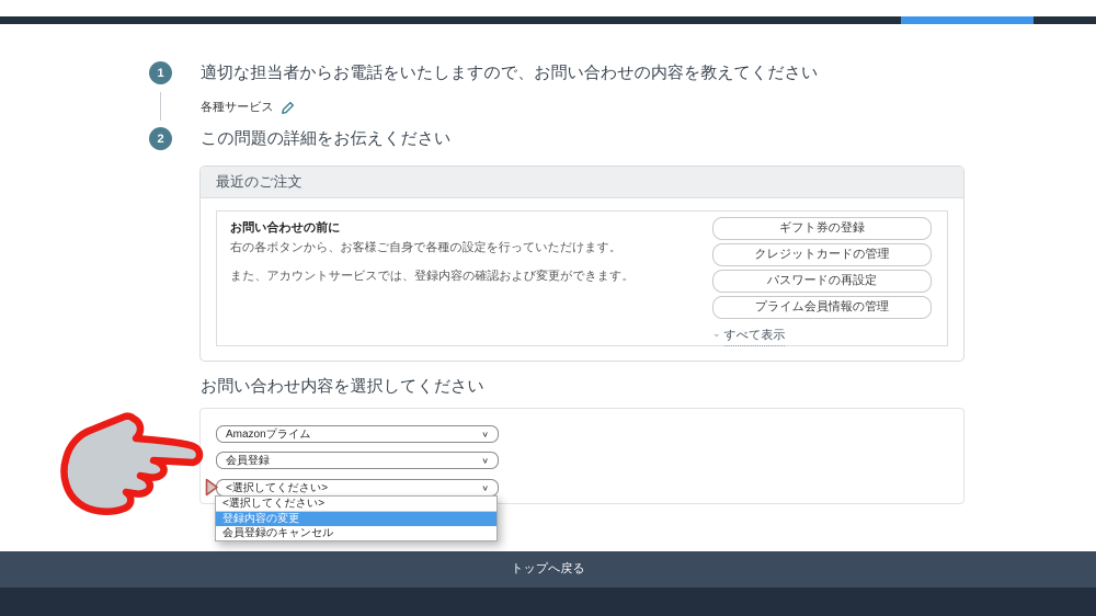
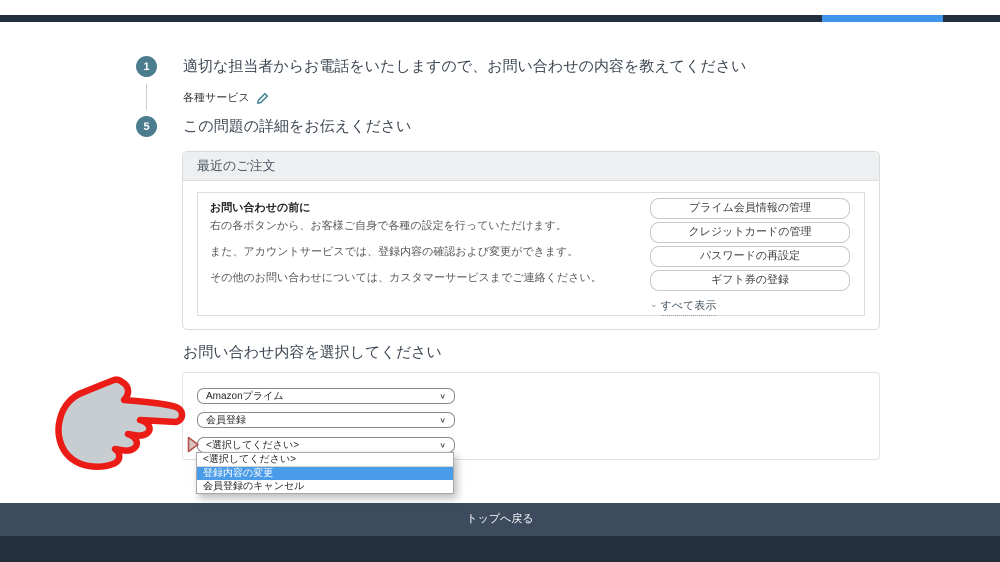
  1
  適切な担当者からお電話をいたしますので、お問い合わせの内容を教えてください
  各種サービス
- 2
+ 5
  この問題の詳細をお伝えください
  最近のご注文
  お問い合わせの前に
  右の各ボタンから、お客様ご自身で各種の設定を行っていただけます。
  また、アカウントサービスでは、登録内容の確認および変更ができます。
+ その他のお問い合わせについては、カスタマーサービスまでご連絡ください。
- ギフト券の登録
+ プライム会員情報の管理
  クレジットカードの管理
  パスワードの再設定
- プライム会員情報の管理
+ ギフト券の登録
  ⌄
  すべて表示
  お問い合わせ内容を選択してください
  Amazonプライム
  ∨
  会員登録
  ∨
  <選択してください>
  ∨
  <選択してください>
  登録内容の変更
  会員登録のキャンセル
  トップへ戻る
